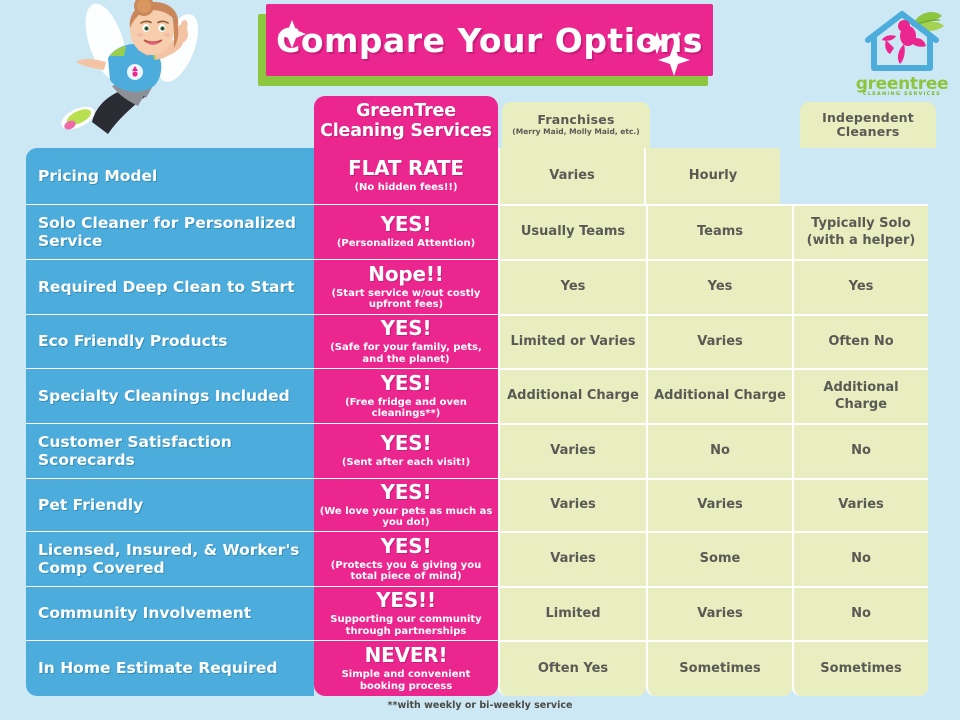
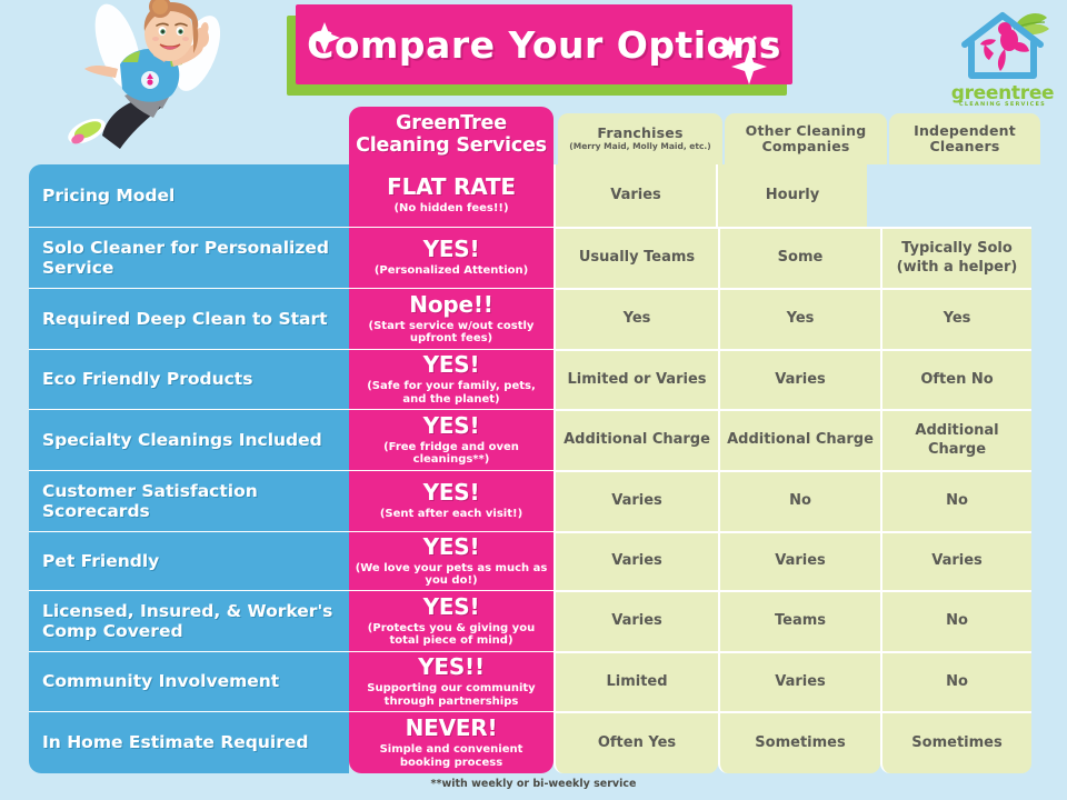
  Compare Your Options
  greentree
  GreenTree
  Cleaning Services
  Franchises
  (Merry Maid, Molly Maid, etc.)
+ Other Cleaning
+ Companies
  Independent
  Cleaners
  Pricing Model
  FLAT RATE
  (No hidden fees!!)
  Varies
  Hourly
  Solo Cleaner for Personalized Service
  YES!
  (Personalized Attention)
  Usually Teams
- Teams
+ Some
  Typically Solo (with a helper)
  Required Deep Clean to Start
  Nope!!
  (Start service w/out costly upfront fees)
  Yes
  Yes
  Yes
  Eco Friendly Products
  YES!
  (Safe for your family, pets, and the planet)
  Limited or Varies
  Varies
  Often No
  Specialty Cleanings Included
  YES!
  (Free fridge and oven cleanings**)
  Additional Charge
  Additional Charge
  Additional Charge
  Customer Satisfaction Scorecards
  YES!
  (Sent after each visit!)
  Varies
  No
  No
  Pet Friendly
  YES!
  (We love your pets as much as you do!)
  Varies
  Varies
  Varies
  Licensed, Insured, & Worker's Comp Covered
  YES!
  (Protects you & giving you total piece of mind)
  Varies
- Some
+ Teams
  No
  Community Involvement
  YES!!
  Supporting our community through partnerships
  Limited
  Varies
  No
  In Home Estimate Required
  NEVER!
  Simple and convenient booking process
  Often Yes
  Sometimes
  Sometimes
  **with weekly or bi-weekly service
